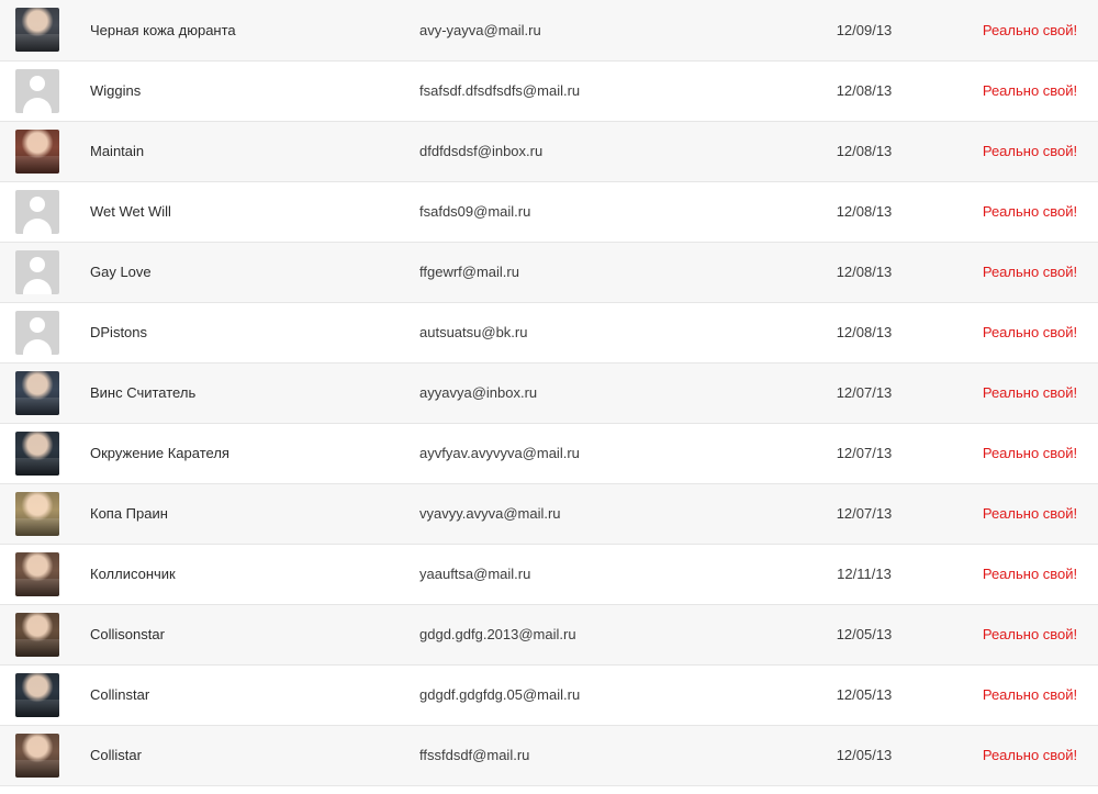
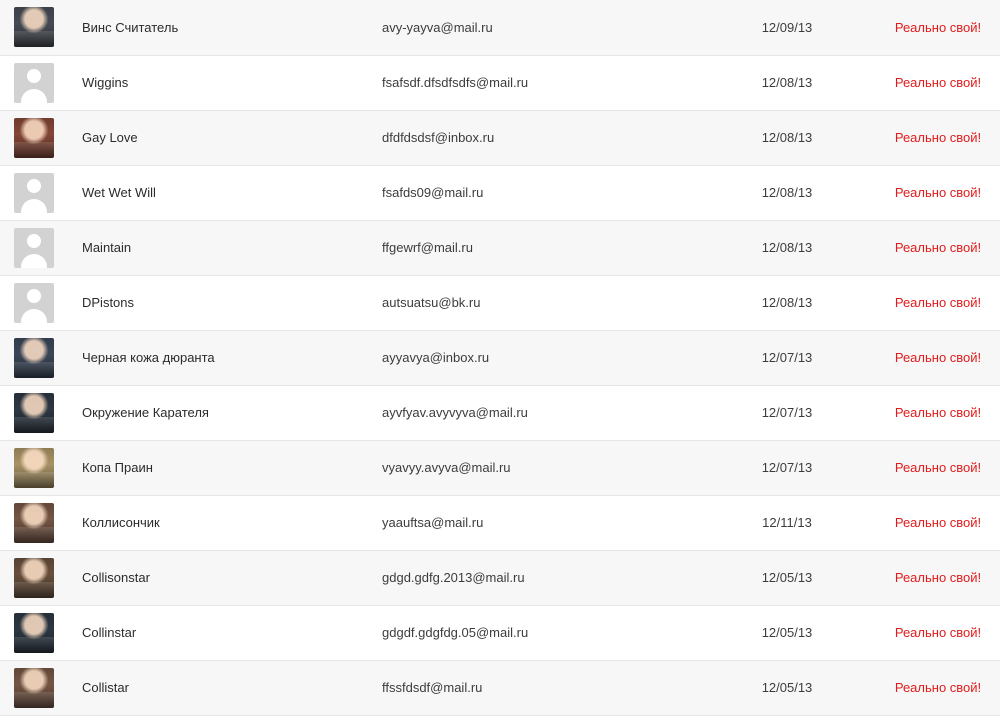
- 	Черная кожа дюранта	avy-yayva@mail.ru	12/09/13	Реально свой!
+ 	Винс Считатель	avy-yayva@mail.ru	12/09/13	Реально свой!
  	Wiggins	fsafsdf.dfsdfsdfs@mail.ru	12/08/13	Реально свой!
- 	Maintain	dfdfdsdsf@inbox.ru	12/08/13	Реально свой!
+ 	Gay Love	dfdfdsdsf@inbox.ru	12/08/13	Реально свой!
  	Wet Wet Will	fsafds09@mail.ru	12/08/13	Реально свой!
- 	Gay Love	ffgewrf@mail.ru	12/08/13	Реально свой!
+ 	Maintain	ffgewrf@mail.ru	12/08/13	Реально свой!
  	DPistons	autsuatsu@bk.ru	12/08/13	Реально свой!
- 	Винс Считатель	ayyavya@inbox.ru	12/07/13	Реально свой!
+ 	Черная кожа дюранта	ayyavya@inbox.ru	12/07/13	Реально свой!
  	Окружение Карателя	ayvfyav.avyvyva@mail.ru	12/07/13	Реально свой!
  	Копа Праин	vyavyy.avyva@mail.ru	12/07/13	Реально свой!
  	Коллисончик	yaauftsa@mail.ru	12/11/13	Реально свой!
  	Collisonstar	gdgd.gdfg.2013@mail.ru	12/05/13	Реально свой!
  	Collinstar	gdgdf.gdgfdg.05@mail.ru	12/05/13	Реально свой!
  	Collistar	ffssfdsdf@mail.ru	12/05/13	Реально свой!
